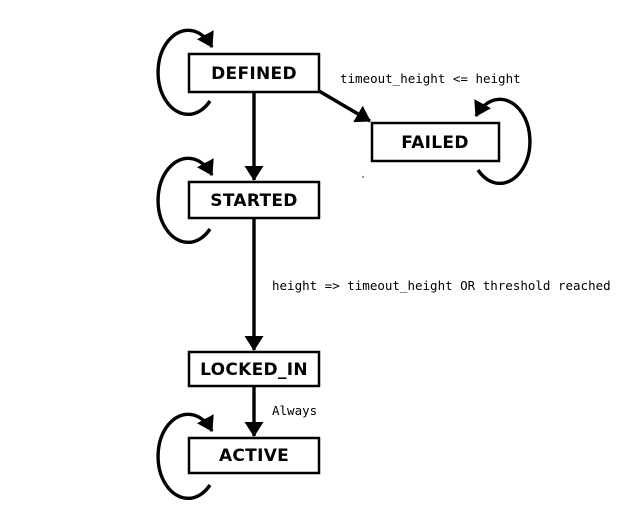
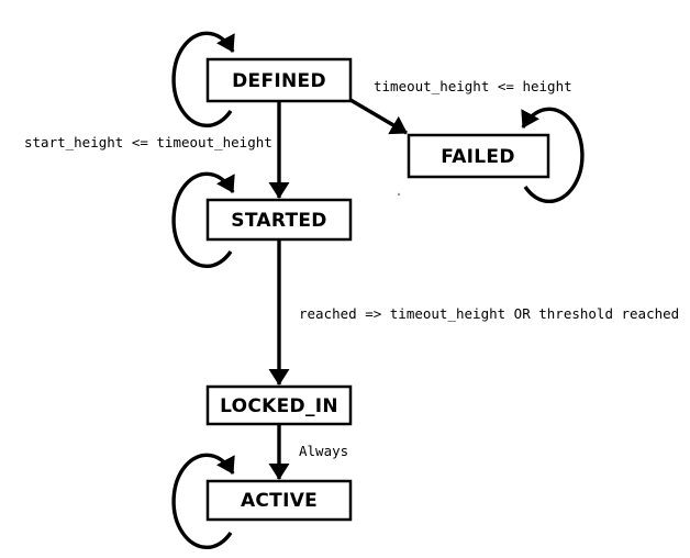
  DEFINED
  FAILED
  STARTED
  LOCKED_IN
  ACTIVE
  timeout_height <= height
+ start_height <= timeout_height
- height => timeout_height OR threshold reached
+ reached => timeout_height OR threshold reached
  Always
